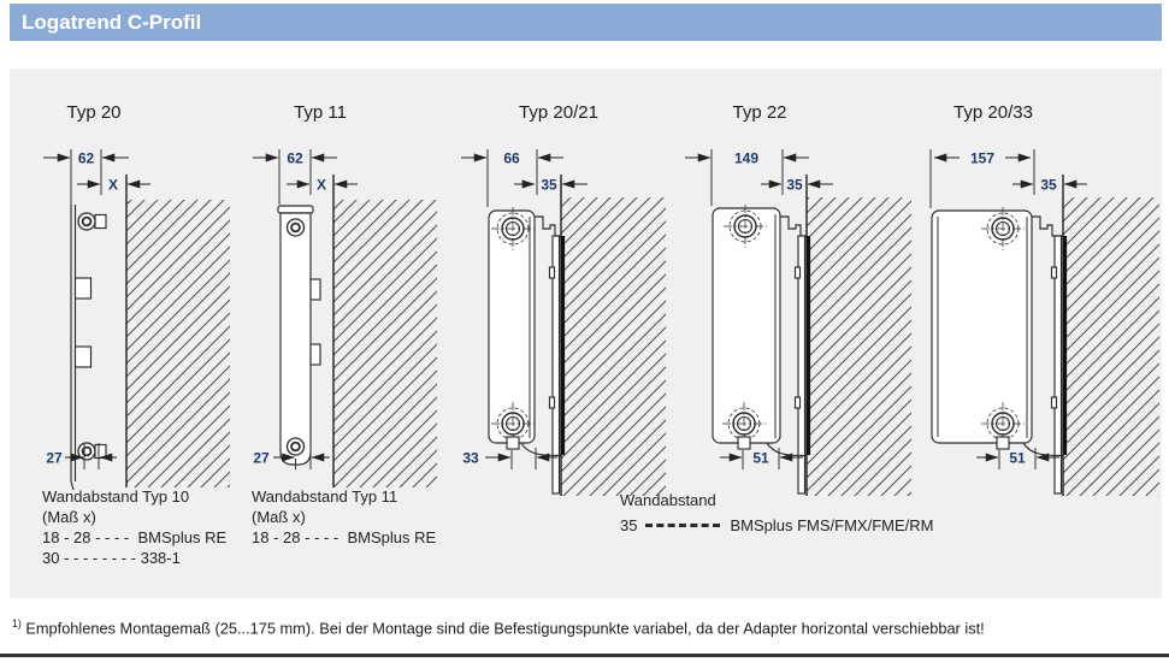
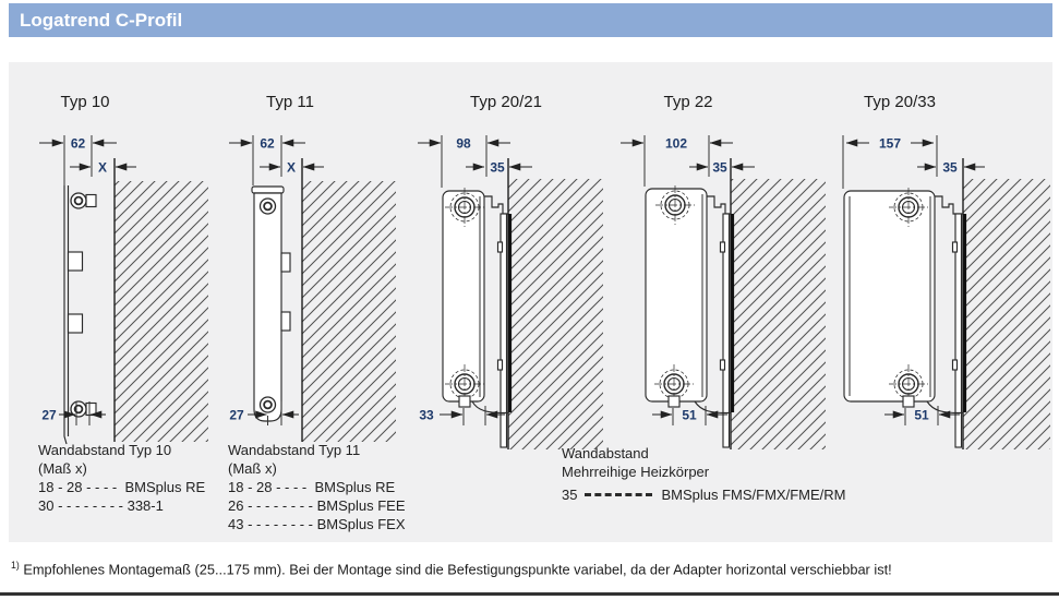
  Logatrend C-Profil
- Typ 20
+ Typ 10
  Typ 11
  Typ 20/21
  Typ 22
  Typ 20/33
  62
  X
  27
  62
  X
  27
- 66
+ 98
  35
  33
- 149
+ 102
  35
  51
  157
  35
  51
  Wandabstand Typ 10
  (Maß x)
  18 - 28 - - - - BMSplus RE
  30 - - - - - - - - 338-1
  Wandabstand Typ 11
  (Maß x)
  18 - 28 - - - - BMSplus RE
+ 26 - - - - - - - - BMSplus FEE
+ 43 - - - - - - - - BMSplus FEX
  Wandabstand
+ Mehrreihige Heizkörper
  35
  BMSplus FMS/FMX/FME/RM
  1) Empfohlenes Montagemaß (25...175 mm). Bei der Montage sind die Befestigungspunkte variabel, da der Adapter horizontal verschiebbar ist!
